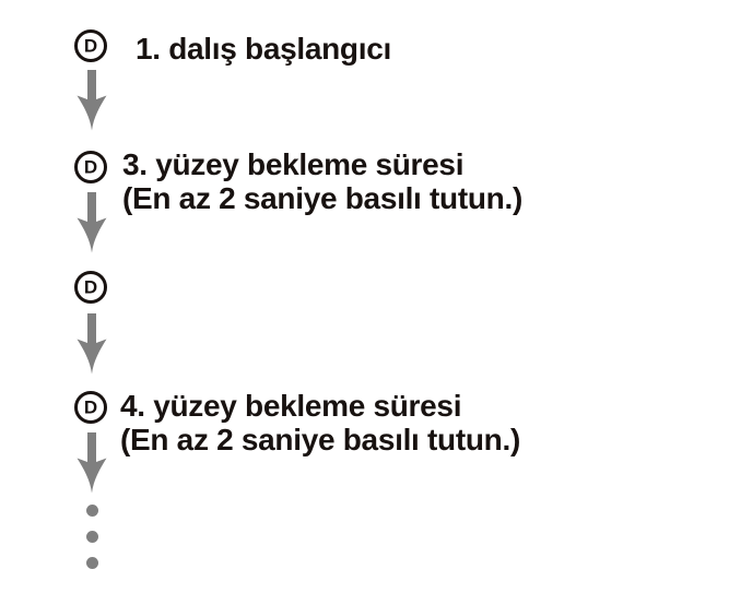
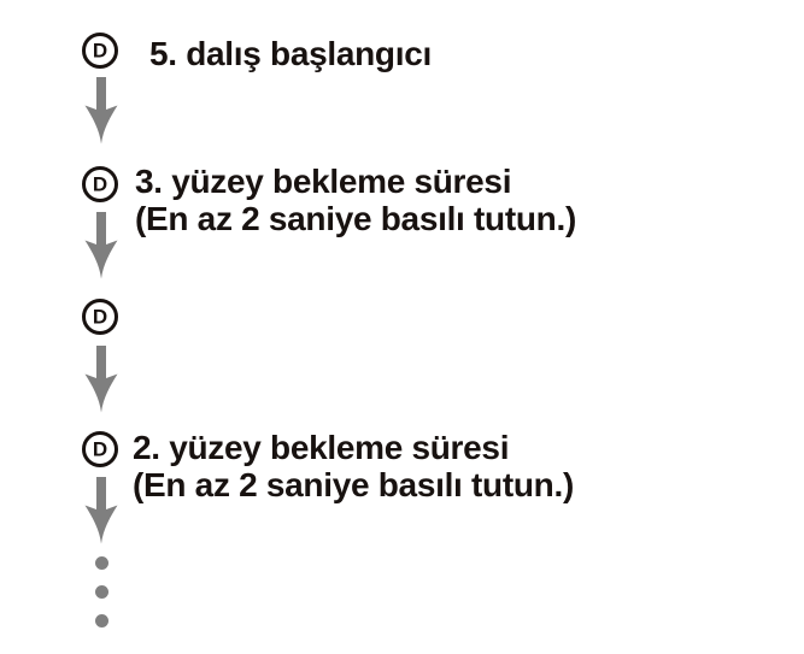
  D
- 1. dalış başlangıcı
+ 5. dalış başlangıcı
  D
  3. yüzey bekleme süresi
  (En az 2 saniye basılı tutun.)
  D
  D
- 4. yüzey bekleme süresi
+ 2. yüzey bekleme süresi
  (En az 2 saniye basılı tutun.)
